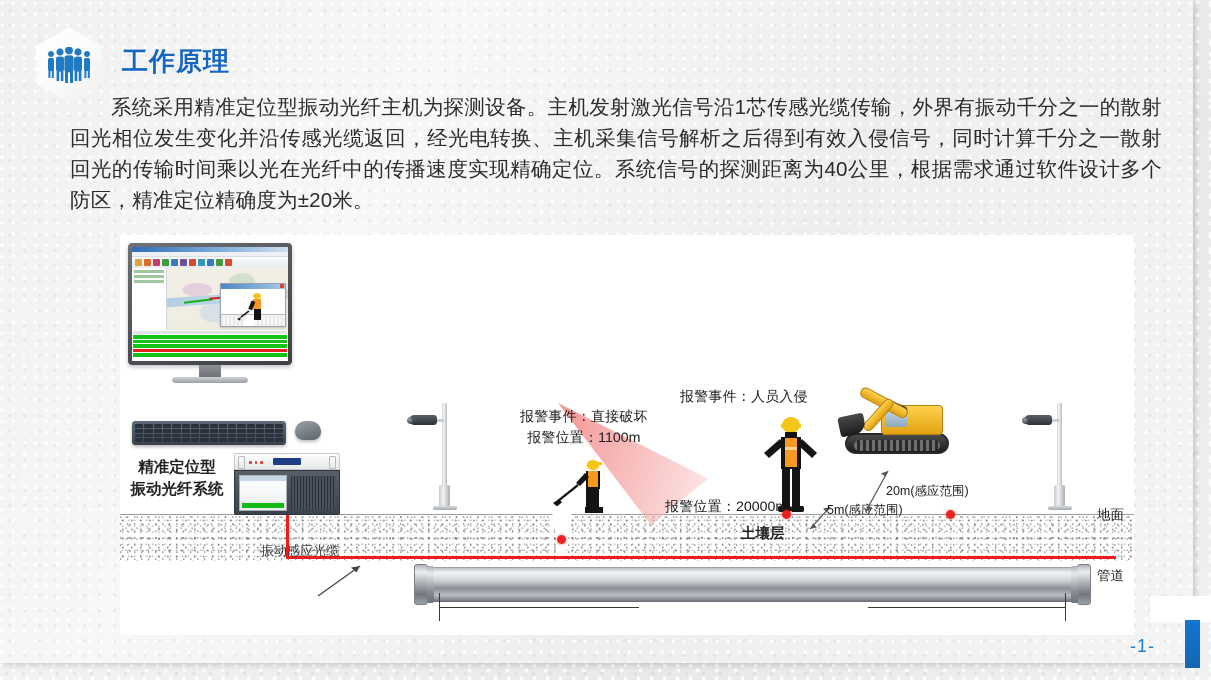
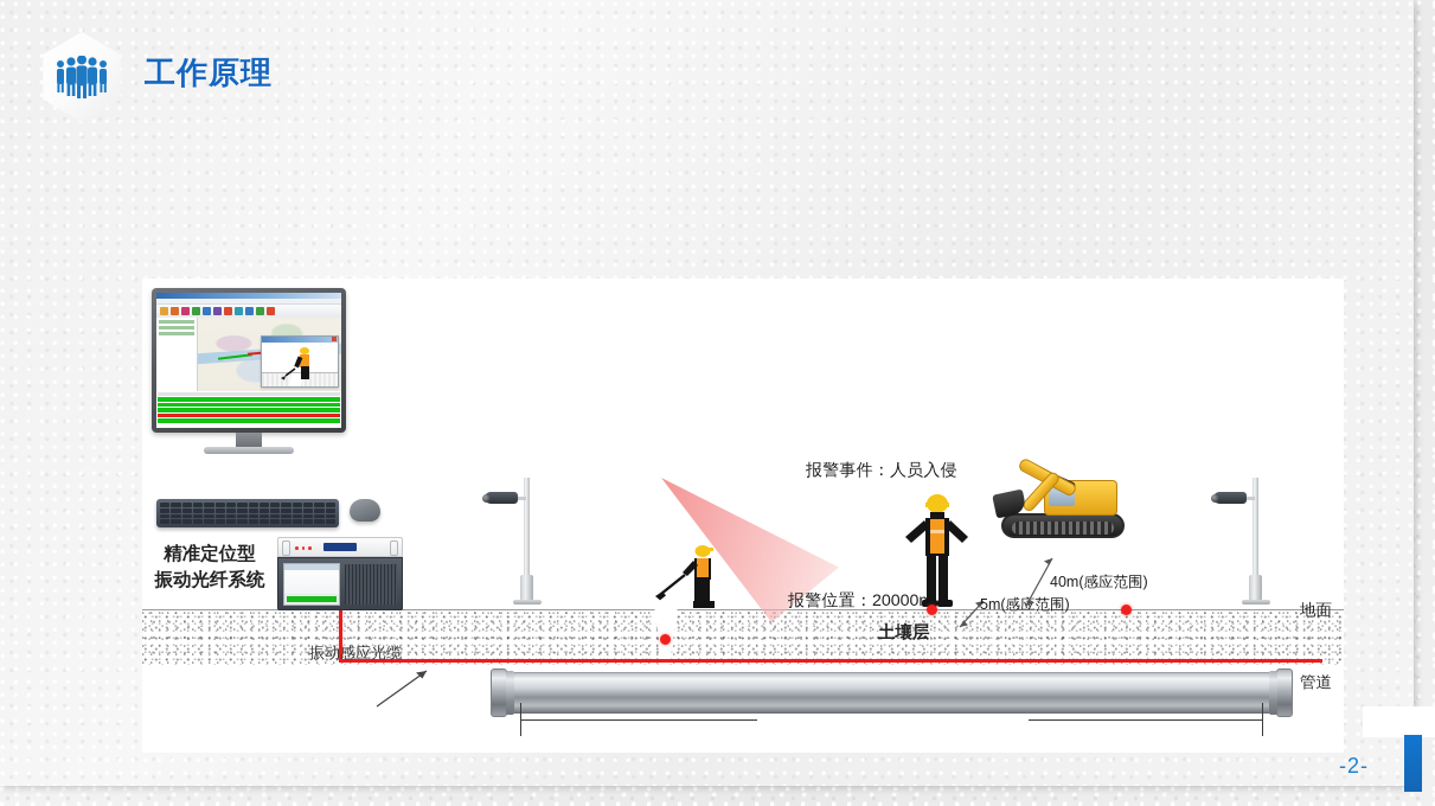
  工作原理
- 系统采用精准定位型振动光纤主机为探测设备。主机发射激光信号沿1芯传感光缆传输，外界有振动千分之一的散射回光相位发生变化并沿传感光缆返回，经光电转换、主机采集信号解析之后得到有效入侵信号，同时计算千分之一散射回光的传输时间乘以光在光纤中的传播速度实现精确定位。系统信号的探测距离为40公里，根据需求通过软件设计多个防区，精准定位精确度为±20米。
  土壤层
  地面
  管道
  精准定位型
  振动光纤系统
  振动感应光缆
- 报警事件：直接破坏
- 报警位置：1100m
  报警事件：人员入侵
  报警位置：20000
  5m(感范围)
- 20m(感应范围)
+ 40m(感应范围)
- -1-
+ -2-
